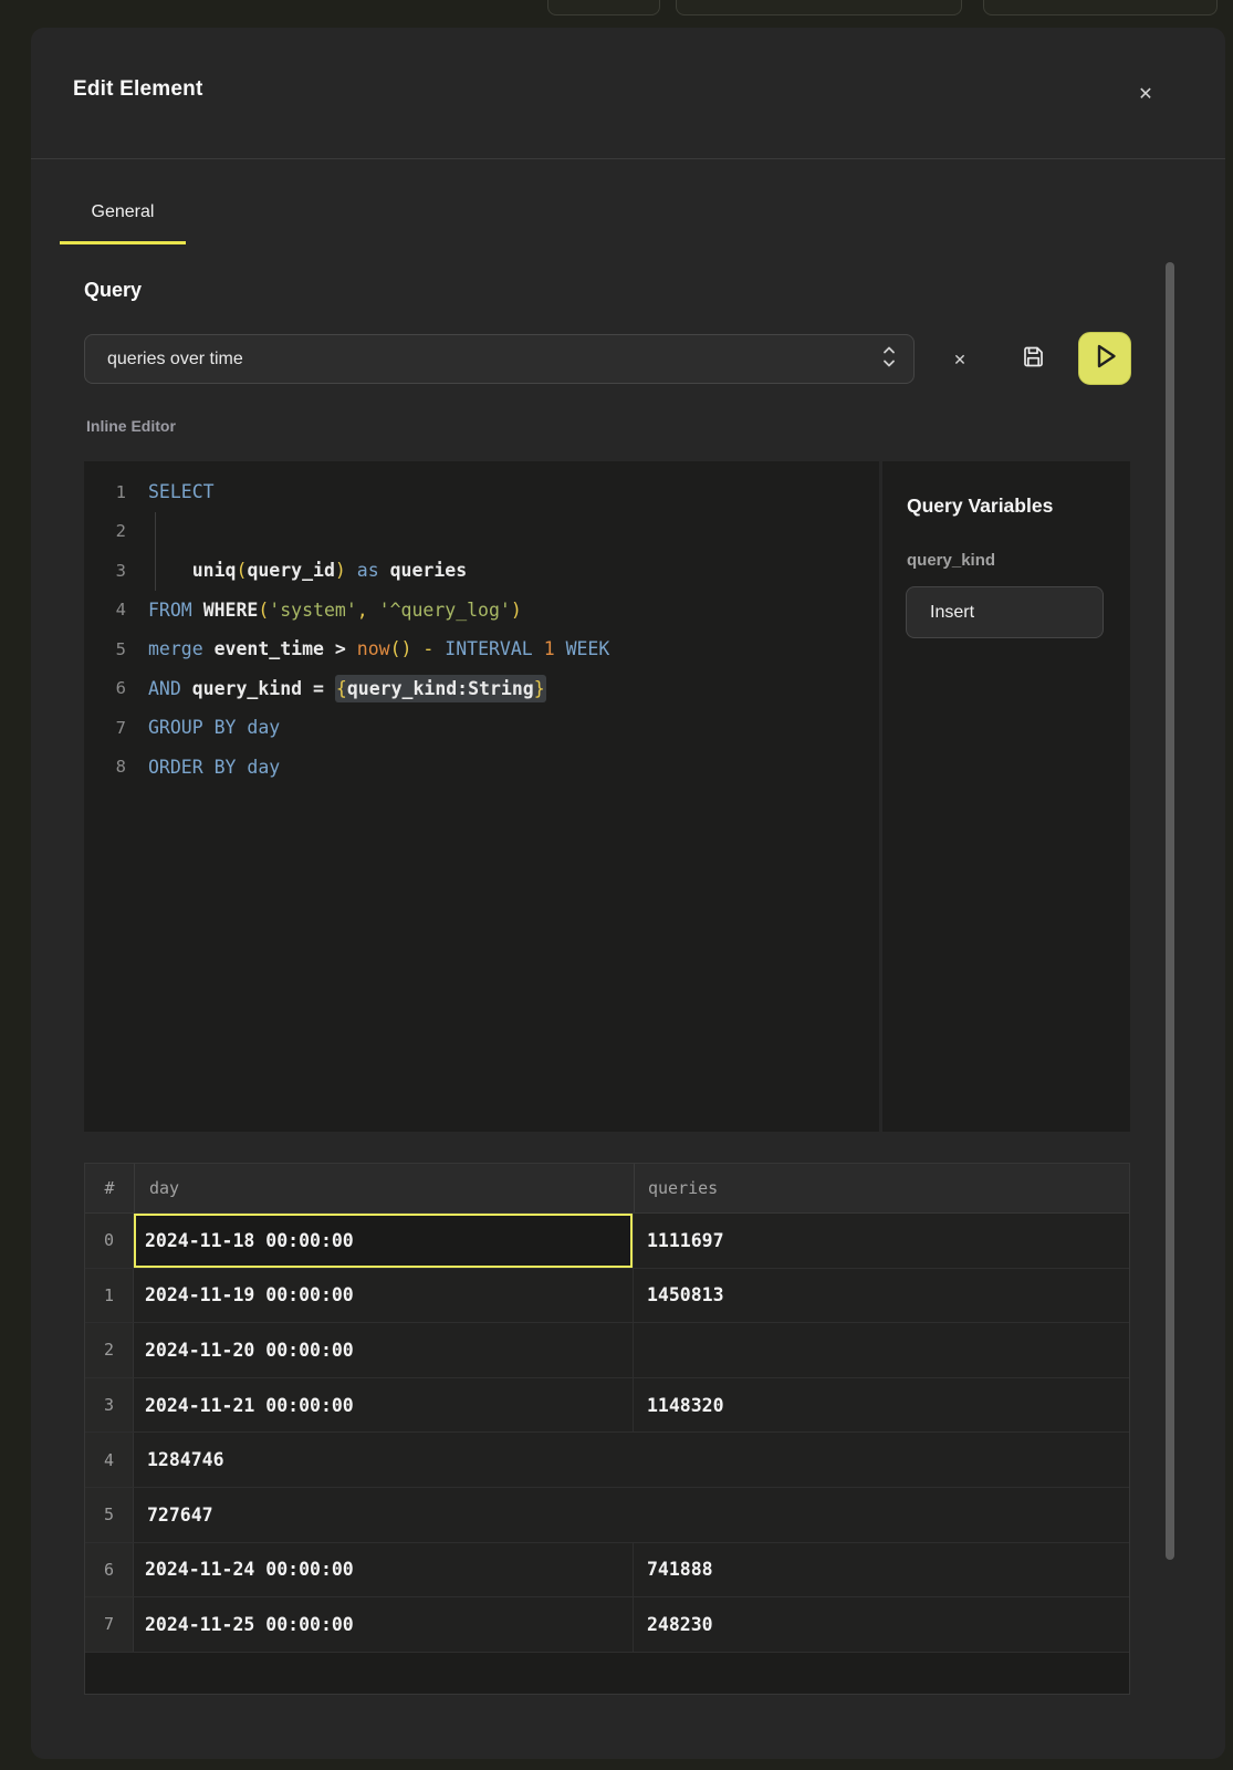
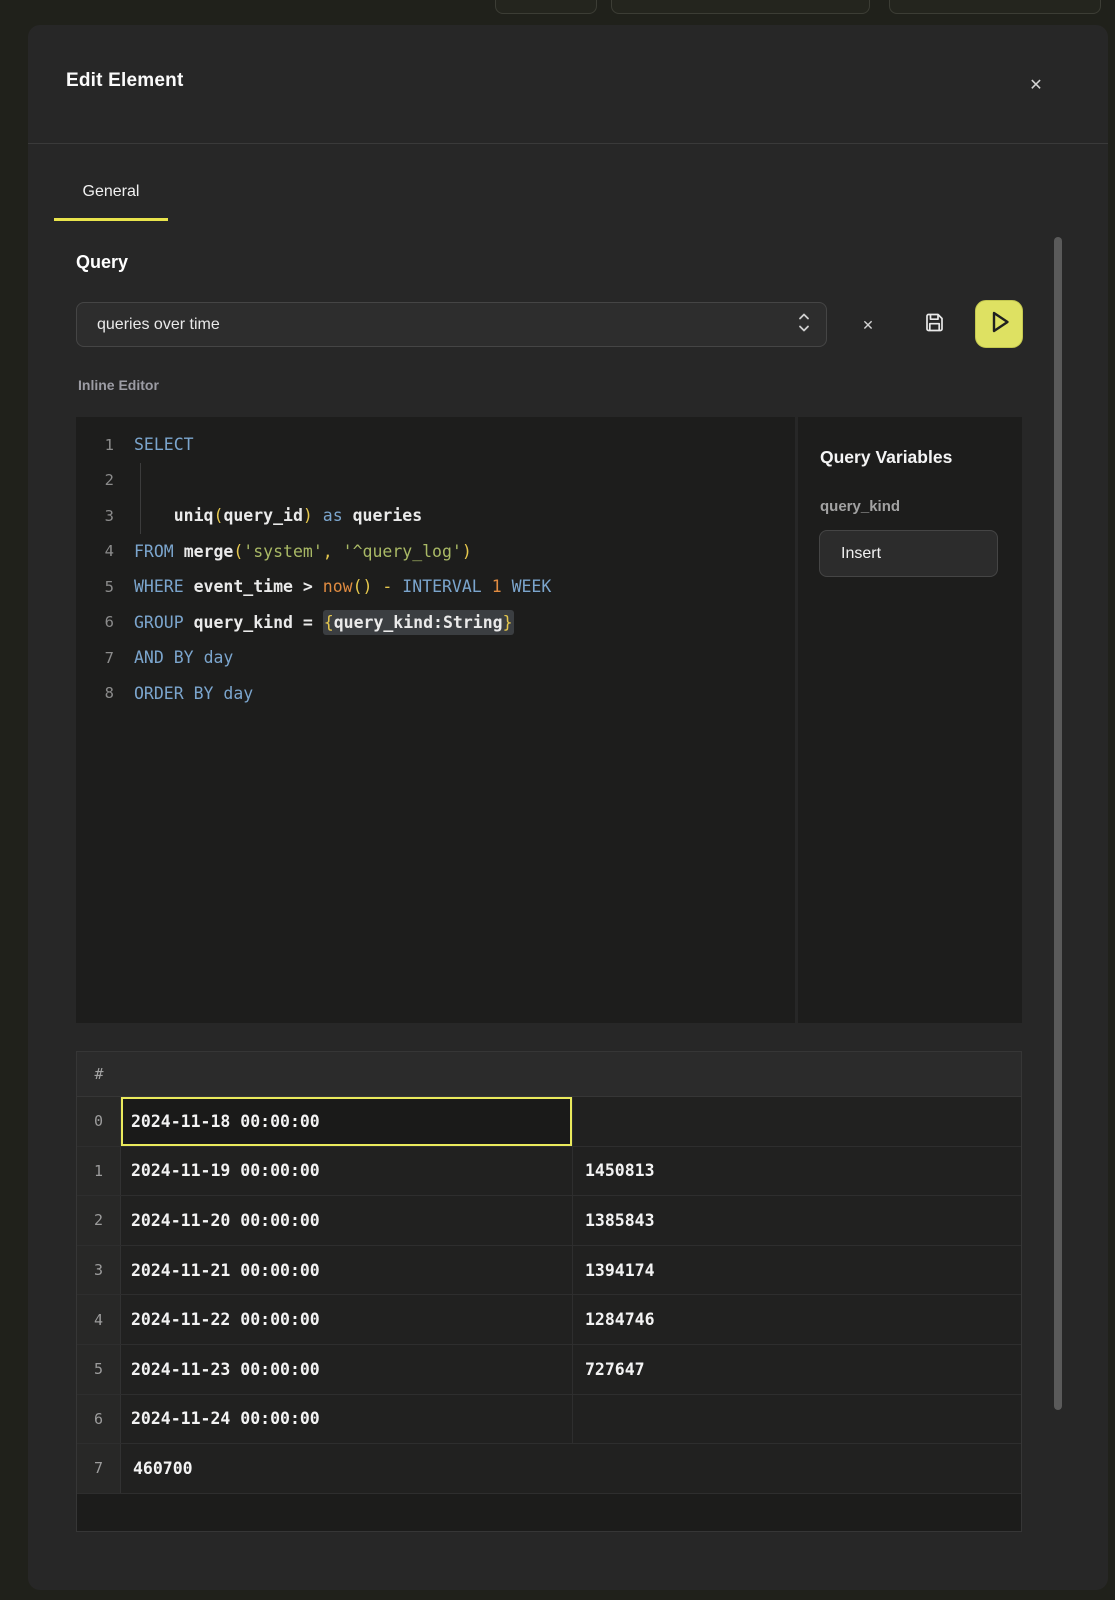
  Edit Element
  ✕
  General
  Query
  queries over time
  ✕
  Inline Editor
  1
  SELECT
  2
  3
  uniq(query_id) as queries
  4
- FROM WHERE('system', '^query_log')
+ FROM merge('system', '^query_log')
  5
- merge event_time > now() - INTERVAL 1 WEEK
+ WHERE event_time > now() - INTERVAL 1 WEEK
  6
- AND query_kind = {query_kind:String}
+ GROUP query_kind = {query_kind:String}
  7
- GROUP BY day
+ AND BY day
  8
  ORDER BY day
  Query Variables
  query_kind
  Insert
  #
- day
- queries
  0
  2024-11-18 00:00:00
- 1111697
  1
  2024-11-19 00:00:00
  1450813
  2
  2024-11-20 00:00:00
+ 1385843
  3
  2024-11-21 00:00:00
- 1148320
+ 1394174
  4
+ 2024-11-22 00:00:00
  1284746
  5
+ 2024-11-23 00:00:00
  727647
  6
  2024-11-24 00:00:00
- 741888
  7
- 2024-11-25 00:00:00
- 248230
+ 460700
